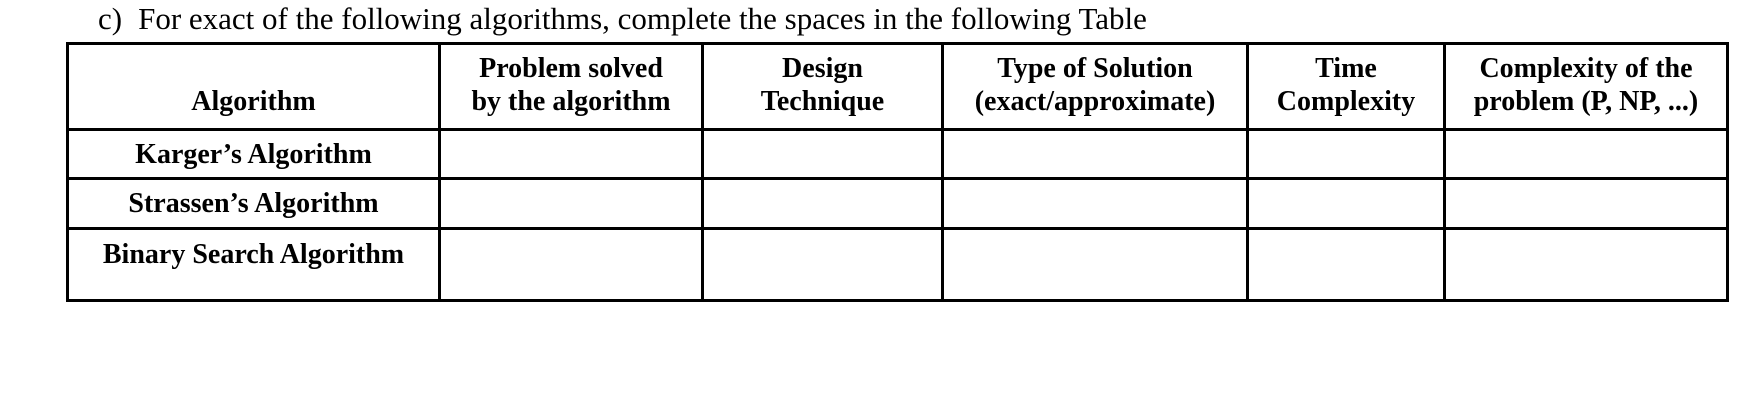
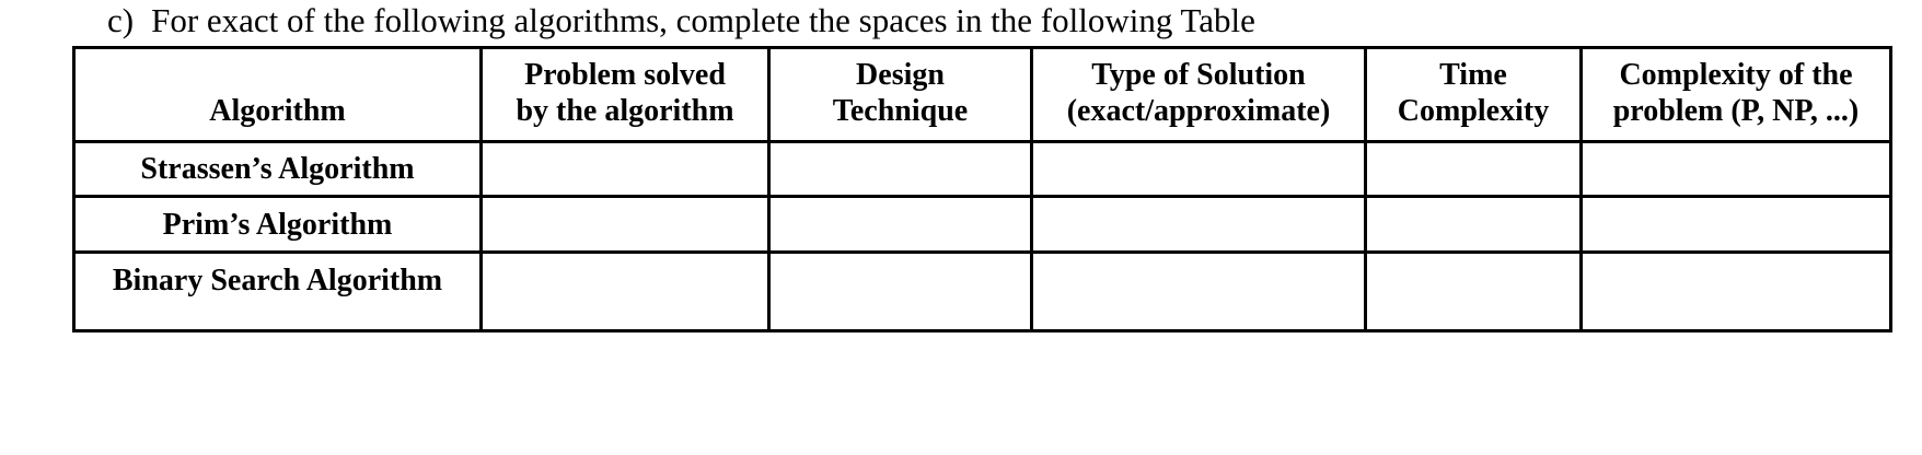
  c) For exact of the following algorithms, complete the spaces in the following Table
  Algorithm	Problem solved by the algorithm	Design Technique	Type of Solution (exact/approximate)	Time Complexity	Complexity of the problem (P, NP, ...)
- Karger’s Algorithm
  Strassen’s Algorithm
+ Prim’s Algorithm
  Binary Search Algorithm
